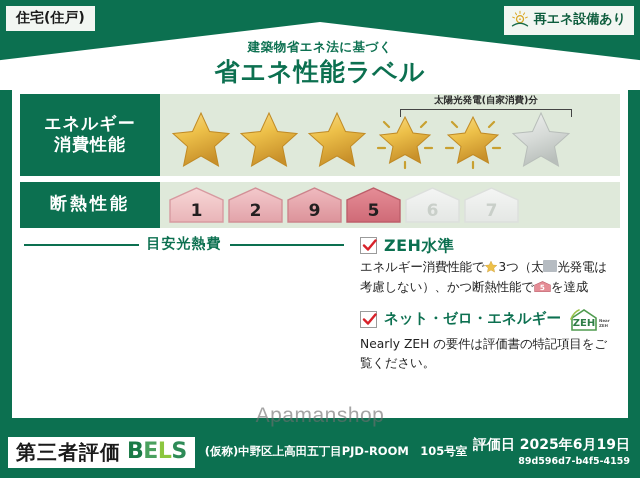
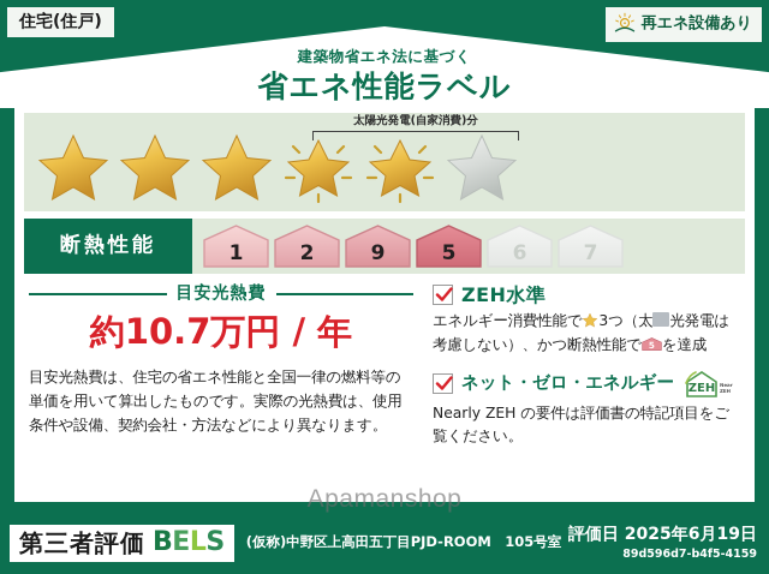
  住宅(住戸)
  再エネ設備あり
  建築物省エネ法に基づく
  省エネ性能ラベル
- エネルギー
- 消費性能
  太陽光発電(自家消費)分
  断熱性能
  1
  2
  9
  5
  6
  7
  目安光熱費
+ 約10.7万円 / 年
+ 目安光熱費は、住宅の省エネ性能と全国一律の燃料等の単価を用いて算出したものです。実際の光熱費は、使用条件や設備、契約会社・方法などにより異なります。
  ZEH水準
  エネルギー消費性能で 3つ（太 光発電は考慮しない）、かつ断熱性能で
  5
  を達成
  ネット・ゼロ・エネルギー
  ZEH
  Nearly ZEH の要件は評価書の特記項目をご覧ください。
  第三者評価
  BELS
  (仮称)中野区上高田五丁目PJD-ROOM 105号室
  評価日 2025年6月19日
  89d596d7-b4f5-4159
  Apamanshop
